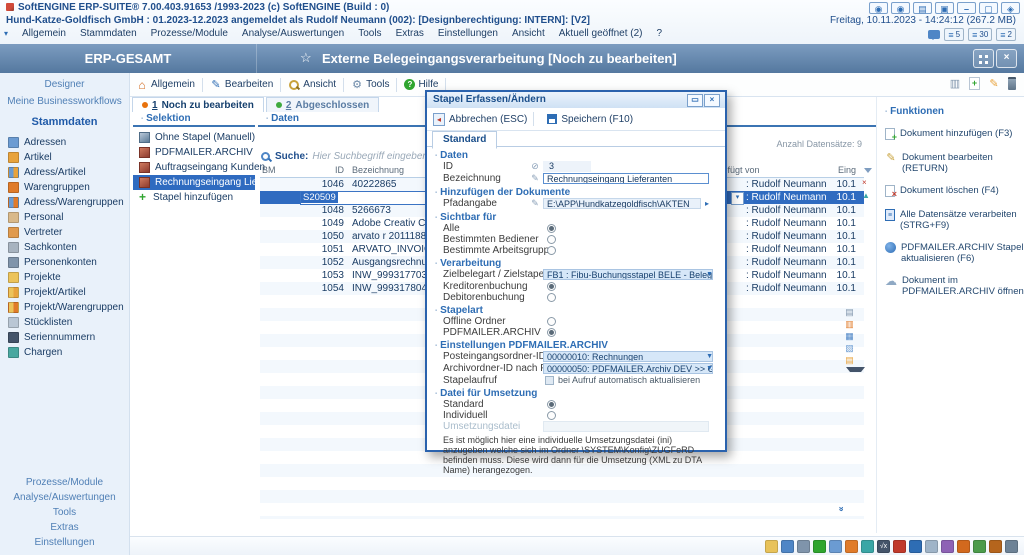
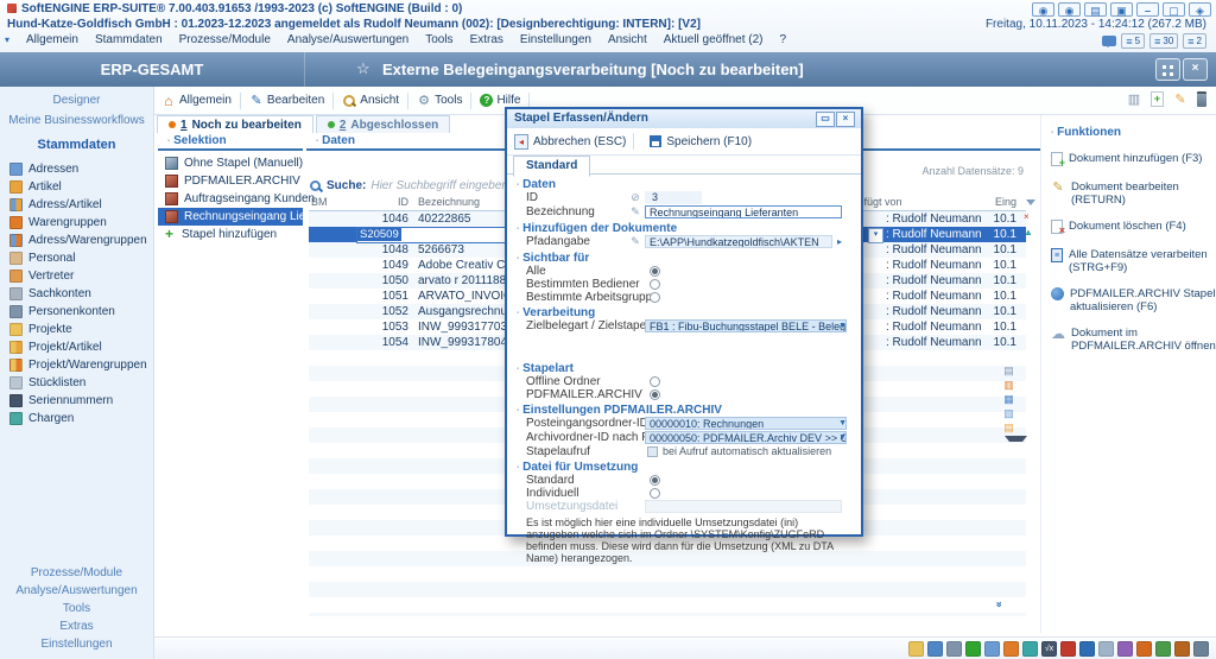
  SoftENGINE ERP-SUITE® 7.00.403.91653 /1993-2023 (c) SoftENGINE (Build : 0)
  Hund-Katze-Goldfisch GmbH : 01.2023-12.2023 angemeldet als Rudolf Neumann (002): [Designberechtigung: INTERN]: [V2]
  Freitag, 10.11.2023 - 14:24:12 (267.2 MB)
  ▾
  Allgemein
  Stammdaten
  Prozesse/Module
  Analyse/Auswertungen
  Tools
  Extras
  Einstellungen
  Ansicht
  Aktuell geöffnet (2)
  ?
  5
  30
  2
  ERP-GESAMT
  ☆
  Externe Belegeingangsverarbeitung [Noch zu bearbeiten]
  ×
  Allgemein
  Bearbeiten
  Ansicht
  Tools
  Hilfe
  Designer
  Meine Businessworkflows
  Stammdaten
  Adressen
  Artikel
  Adress/Artikel
  Warengruppen
  Adress/Warengruppen
  Personal
  Vertreter
  Sachkonten
  Personenkonten
  Projekte
  Projekt/Artikel
  Projekt/Warengruppen
  Stücklisten
  Seriennummern
  Chargen
  Prozesse/Module
  Analyse/Auswertungen
  Tools
  Extras
  Einstellungen
  1
  Noch zu bearbeiten
  2
  Abgeschlossen
  Selektion
  Ohne Stapel (Manuell)
  PDFMAILER.ARCHIV
  Auftragseingang Kunden
  Rechnungseingang Lief
  Stapel hinzufügen
  Daten
  Anzahl Datensätze: 9
  Suche:
  Hier Suchbegriff eingebe
  BM
  ID
  Bezeichnung
  Eing
  1046
  40222865
  : Rudolf Neumann
  10.1
  : Rudolf Neumann
  10.1
  1048
  5266673
  : Rudolf Neumann
  10.1
  1049
  Adobe Creativ C
  : Rudolf Neumann
  10.1
  1050
  arvato r 2011188
  : Rudolf Neumann
  10.1
  1051
  : Rudolf Neumann
  10.1
  1052
  : Rudolf Neumann
  10.1
  1053
  INW_99931770
  : Rudolf Neumann
  10.1
  1054
  INW_99931780
  : Rudolf Neumann
  10.1
  S20509
  ×
  ▲
  Funktionen
  Dokument hinzufügen (F3)
  Dokument bearbeiten (RETURN)
  Dokument löschen (F4)
  Alle Datensätze verarbeiten (STRG+F9)
  PDFMAILER.ARCHIV Stapel aktualisieren (F6)
  Dokument im PDFMAILER.ARCHIV öffnen
  Stapel Erfassen/Ändern
  ▭
  ×
  Abbrechen (ESC)
  Speichern (F10)
  Standard
  Daten
  ID
  ⊘
  3
  Bezeichnung
  ✎
  Rechnungseingang Lieferanten
  Hinzufügen der Dokumente
  Pfadangabe
  ✎
  E:\APP\Hundkatzegoldfisch\AKTEN
  ▸
  Sichtbar für
  Alle
  Bestimmten Bediener
  Bestimmte Arbeitsgrup
  Verarbeitung
  Zielbelegart / Zielstape
  FB1 : Fibu-Buchungsstapel BELE - Beleg
- Kreditorenbuchung
- Debitorenbuchung
  Stapelart
  Offline Ordner
  PDFMAILER.ARCHIV
  Einstellungen PDFMAILER.ARCHIV
  Posteingangsordner-I
  00000010: Rechnungen
  00000050: PDFMAILER.Archiv DEV >> G
  Stapelaufruf
  bei Aufruf automatisch aktualisieren
  Datei für Umsetzung
  Standard
  Individuell
  Umsetzungsdatei
  Es ist möglich hier eine individuelle Umsetzungsdatei (ini) anzugeben welche sich im Ordner \SYSTEM\Konfig\ZUGFeRD befinden muss. Diese wird dann für die Umsetzung (XML zu DTA Name) herangezogen.
